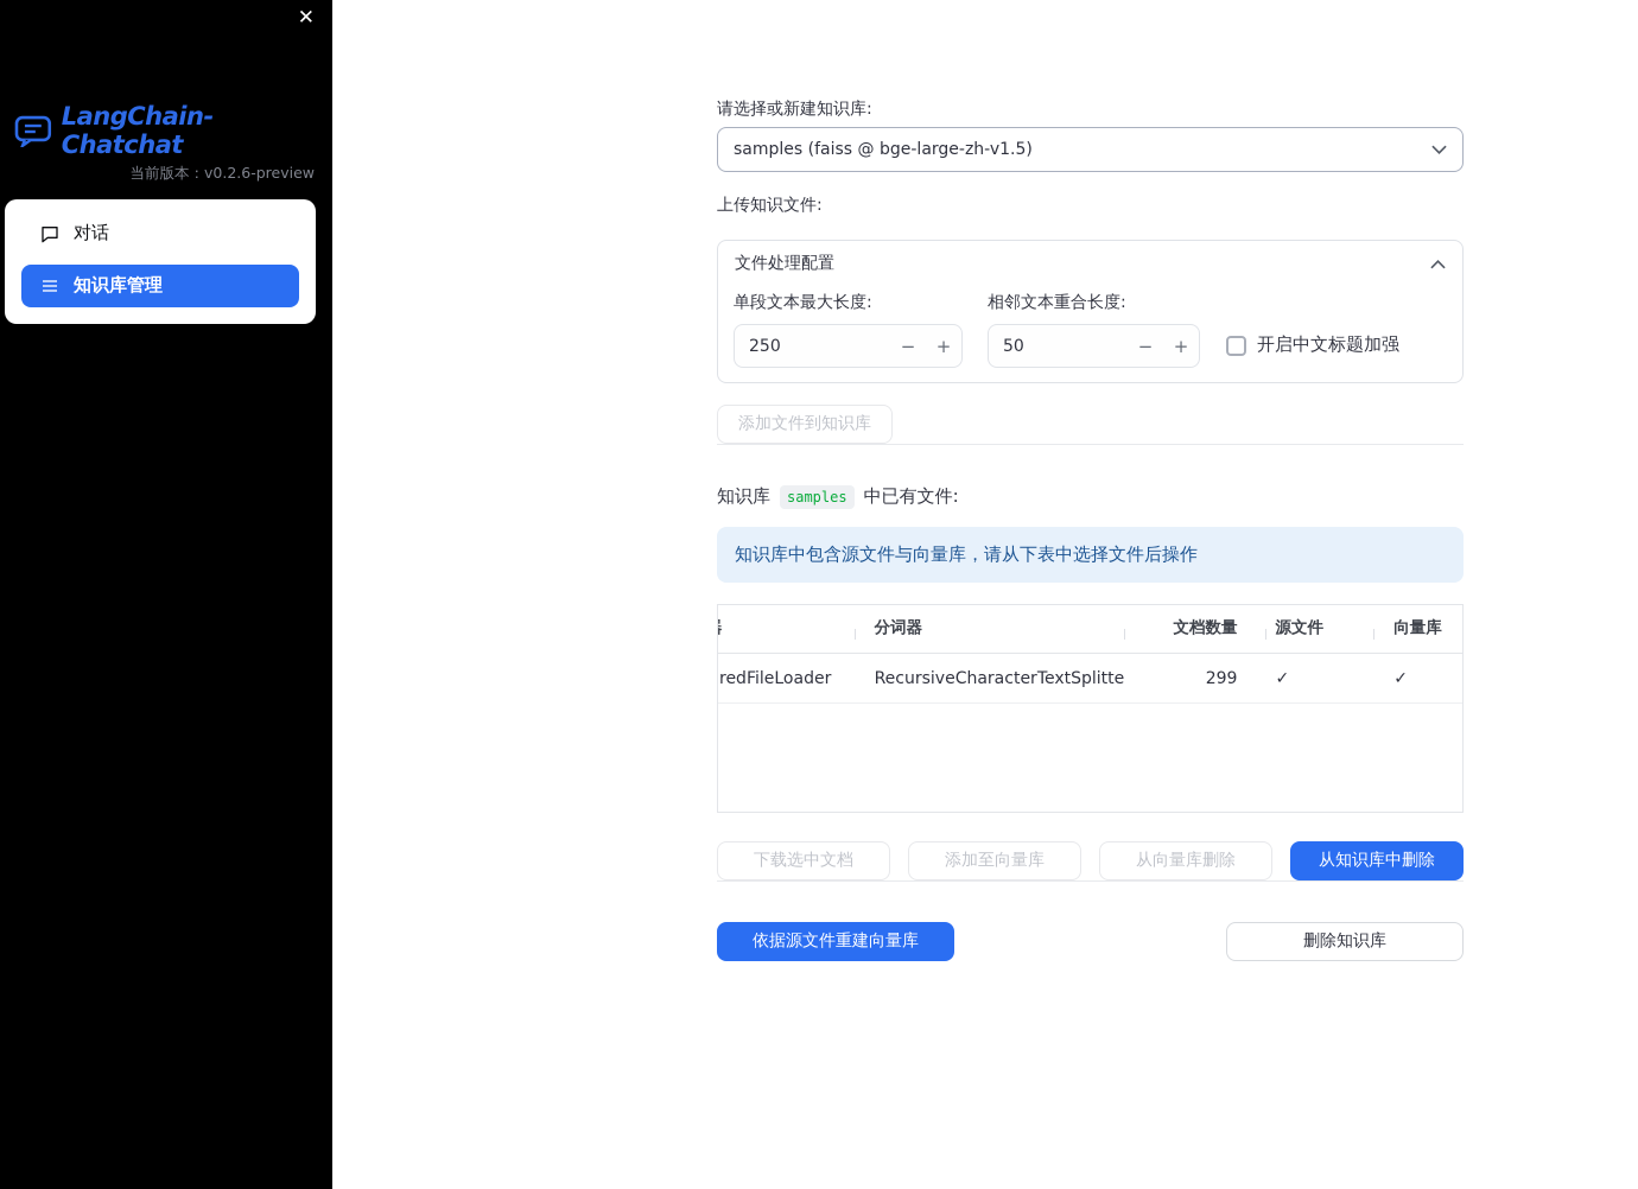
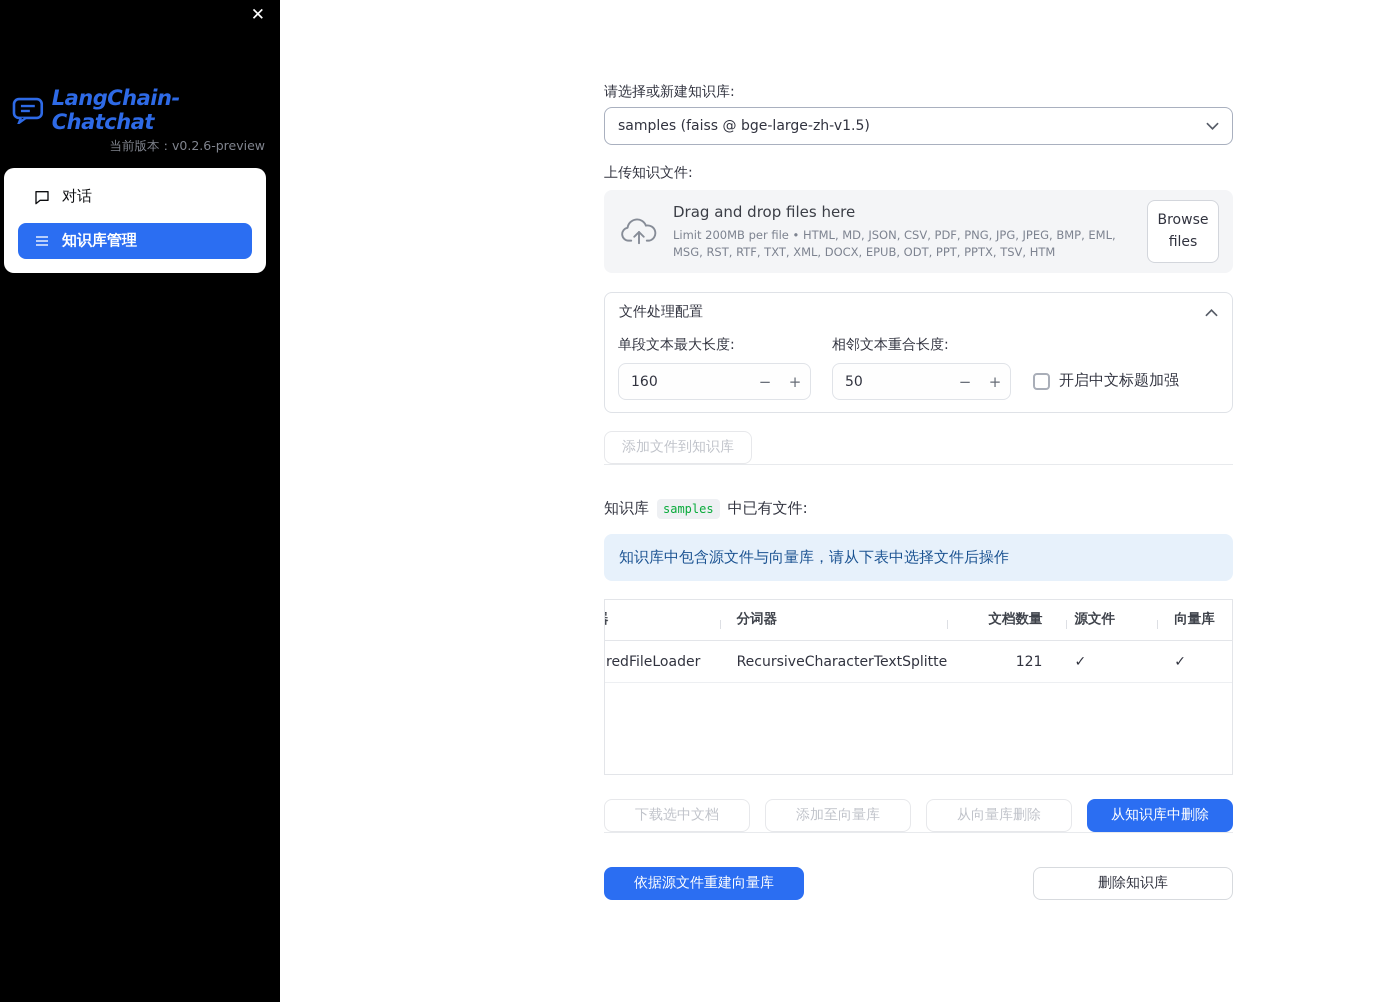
  ✕
  LangChain-Chatchat
  当前版本：v0.2.6-preview
  对话
  知识库管理
  请选择或新建知识库:
  samples (faiss @ bge-large-zh-v1.5)
  上传知识文件:
+ Drag and drop files here
+ Limit 200MB per file • HTML, MD, JSON, CSV, PDF, PNG, JPG, JPEG, BMP, EML, MSG, RST, RTF, TXT, XML, DOCX, EPUB, ODT, PPT, PPTX, TSV, HTM
+ Browse files
  文件处理配置
  单段文本最大长度:
- 250
+ 160
  −
  +
  相邻文本重合长度:
  50
  −
  +
  开启中文标题加强
  添加文件到知识库
  知识库
  samples
  中已有文件:
  知识库中包含源文件与向量库，请从下表中选择文件后操作
  分词器
  文档数量
  源文件
  向量库
  redFileLoader
  RecursiveCharacterTextSplitte
- 299
+ 121
  ✓
  ✓
  下载选中文档
  添加至向量库
  从向量库删除
  从知识库中删除
  依据源文件重建向量库
  删除知识库
